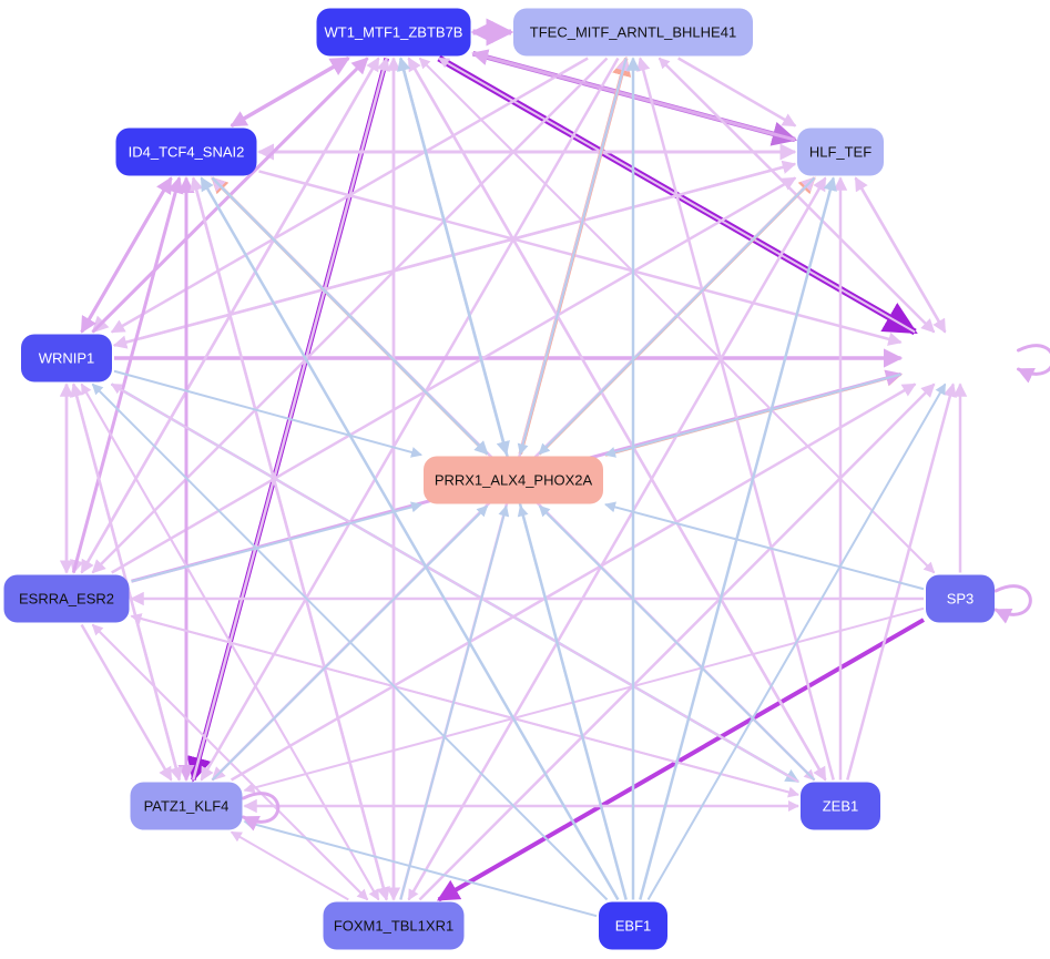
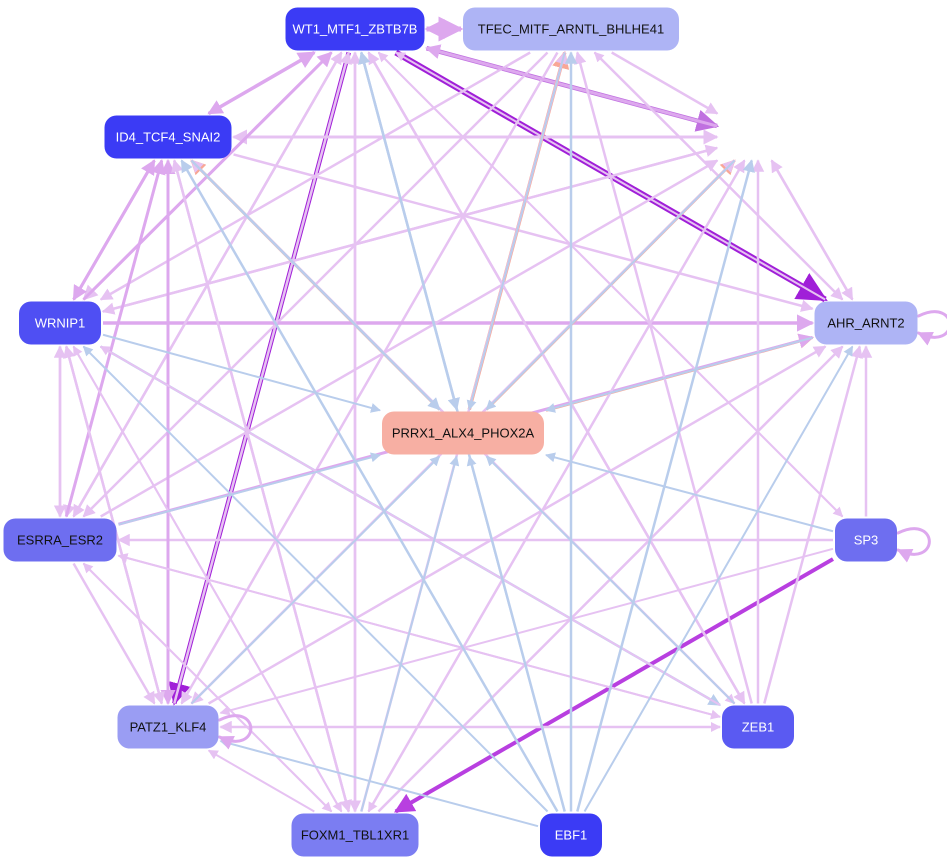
  WT1_MTF1_ZBTB7B
  TFEC_MITF_ARNTL_BHLHE41
  ID4_TCF4_SNAI2
- HLF_TEF
  WRNIP1
+ AHR_ARNT2
  PRRX1_ALX4_PHOX2A
  ESRRA_ESR2
  SP3
  PATZ1_KLF4
  ZEB1
  FOXM1_TBL1XR1
  EBF1
